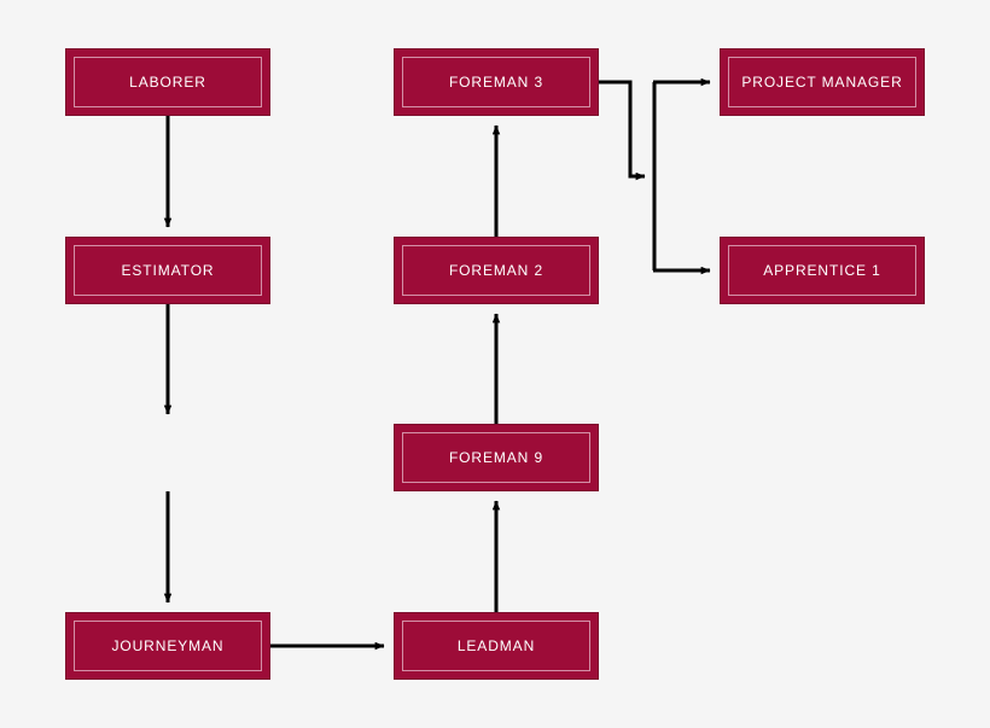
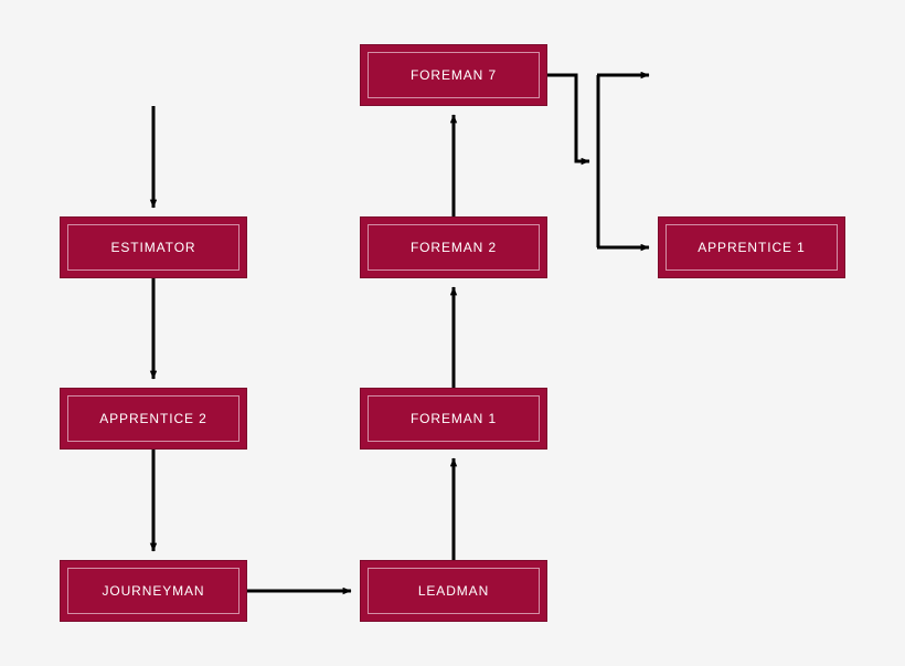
- LABORER
  ESTIMATOR
+ APPRENTICE 2
  JOURNEYMAN
  LEADMAN
- FOREMAN 9
+ FOREMAN 1
  FOREMAN 2
- FOREMAN 3
+ FOREMAN 7
- PROJECT MANAGER
  APPRENTICE 1
